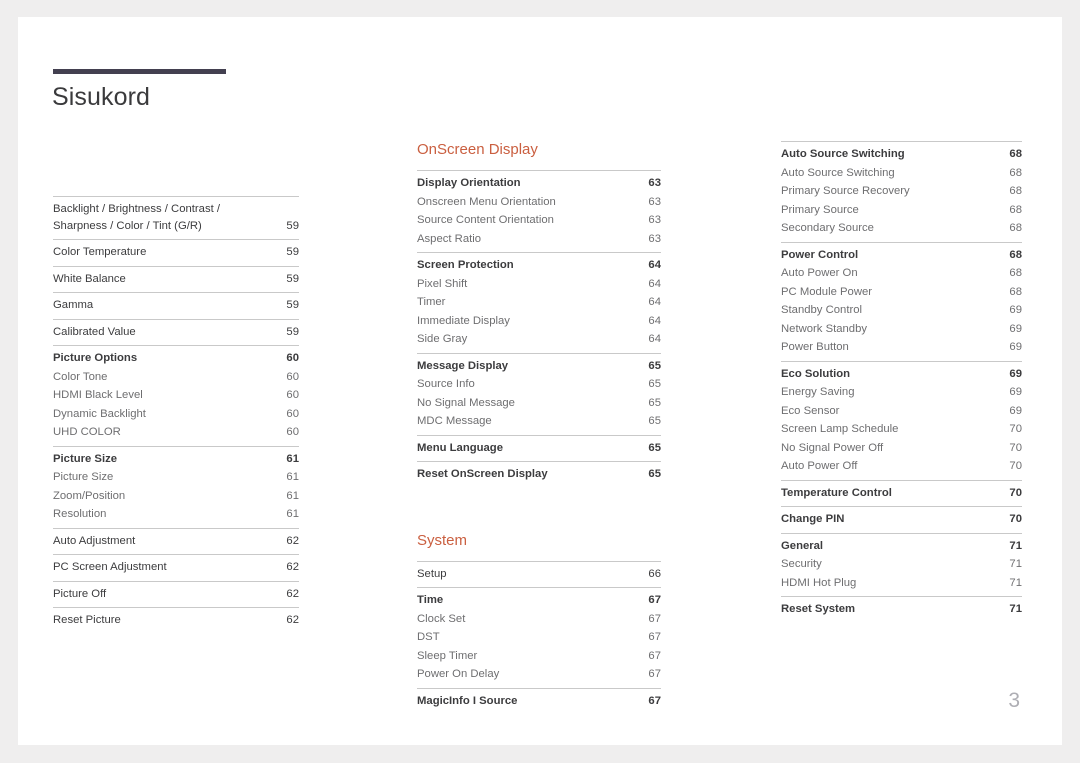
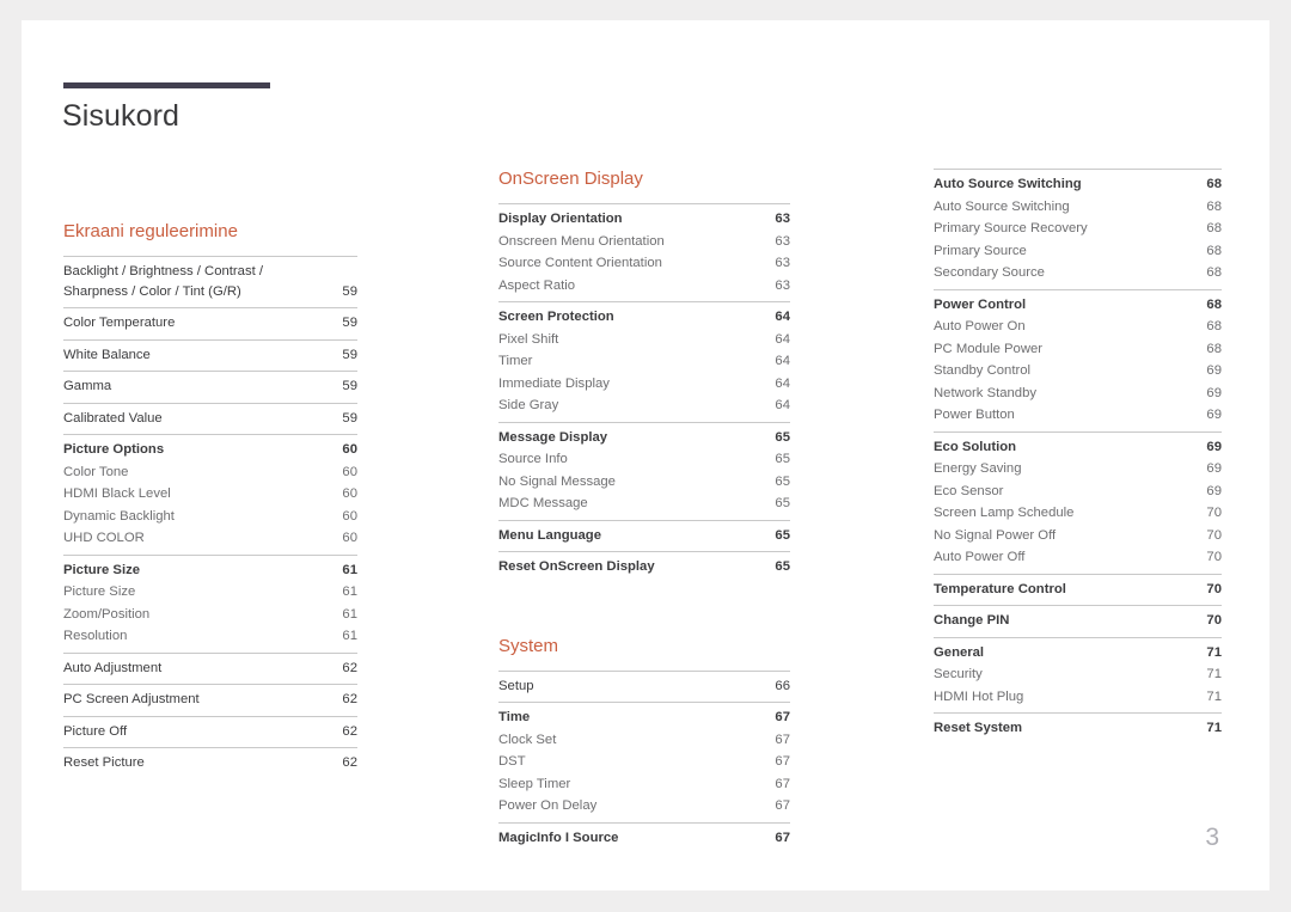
  Sisukord
+ Ekraani reguleerimine
  Backlight / Brightness / Contrast / Sharpness / Color / Tint (G/R)
  59
  Color Temperature
  59
  White Balance
  59
  Gamma
  59
  Calibrated Value
  59
  Picture Options
  60
  Color Tone
  60
  HDMI Black Level
  60
  Dynamic Backlight
  60
  UHD COLOR
  60
  Picture Size
  61
  Picture Size
  61
  Zoom/Position
  61
  Resolution
  61
  Auto Adjustment
  62
  PC Screen Adjustment
  62
  Picture Off
  62
  Reset Picture
  62
  OnScreen Display
  Display Orientation
  63
  Onscreen Menu Orientation
  63
  Source Content Orientation
  63
  Aspect Ratio
  63
  Screen Protection
  64
  Pixel Shift
  64
  Timer
  64
  Immediate Display
  64
  Side Gray
  64
  Message Display
  65
  Source Info
  65
  No Signal Message
  65
  MDC Message
  65
  Menu Language
  65
  Reset OnScreen Display
  65
  System
  Setup
  66
  Time
  67
  Clock Set
  67
  DST
  67
  Sleep Timer
  67
  Power On Delay
  67
  MagicInfo I Source
  67
  Auto Source Switching
  68
  Auto Source Switching
  68
  Primary Source Recovery
  68
  Primary Source
  68
  Secondary Source
  68
  Power Control
  68
  Auto Power On
  68
  PC Module Power
  68
  Standby Control
  69
  Network Standby
  69
  Power Button
  69
  Eco Solution
  69
  Energy Saving
  69
  Eco Sensor
  69
  Screen Lamp Schedule
  70
  No Signal Power Off
  70
  Auto Power Off
  70
  Temperature Control
  70
  Change PIN
  70
  General
  71
  Security
  71
  HDMI Hot Plug
  71
  Reset System
  71
  3
